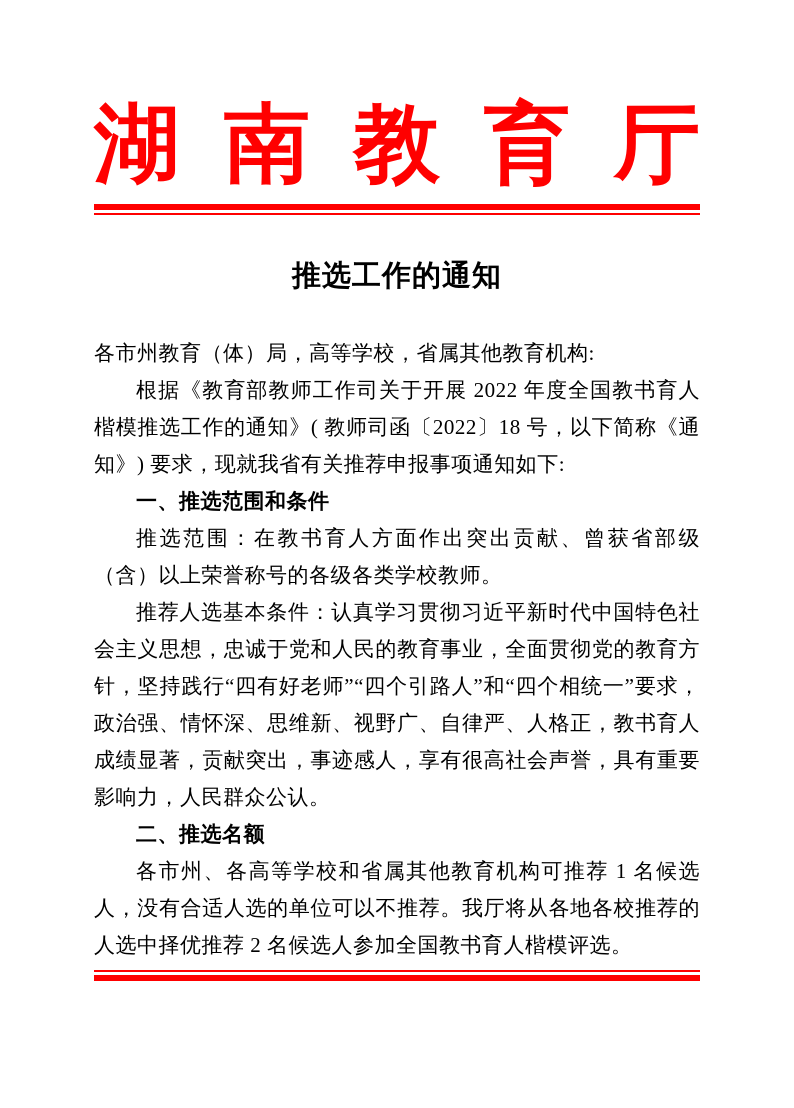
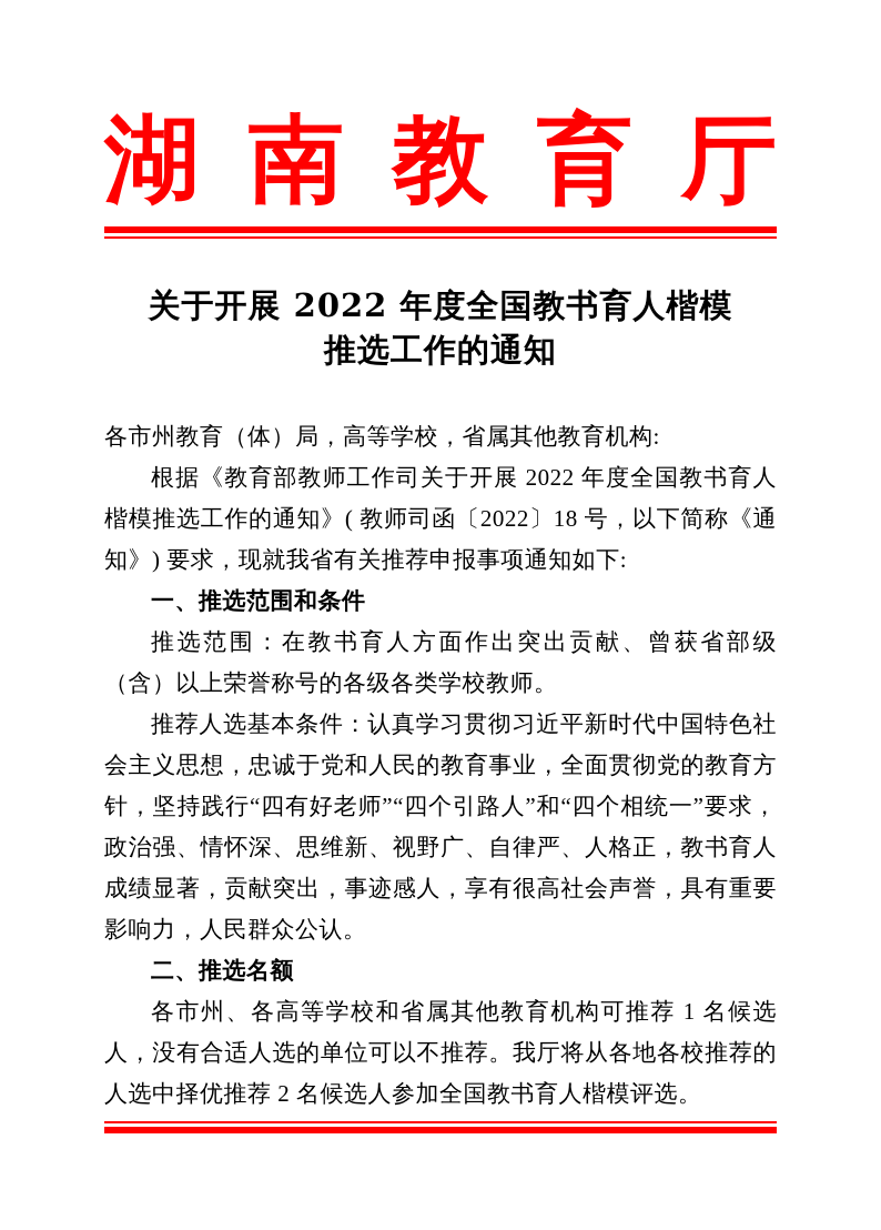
  湖
  南
  教
  育
  厅
+ 关于开展 2022 年度全国教书育人楷模
  推选工作的通知
  各市州教育（体）局，高等学校，省属其他教育机构:
  根据《教育部教师工作司关于开展 2022 年度全国教书育人楷模推选工作的通知》( 教师司函〔2022〕18 号，以下简称《通知》) 要求，现就我省有关推荐申报事项通知如下:
  一、推选范围和条件
  推选范围：在教书育人方面作出突出贡献、曾获省部级（含）以上荣誉称号的各级各类学校教师。
  推荐人选基本条件：认真学习贯彻习近平新时代中国特色社会主义思想，忠诚于党和人民的教育事业，全面贯彻党的教育方针，坚持践行“四有好老师”“四个引路人”和“四个相统一”要求，政治强、情怀深、思维新、视野广、自律严、人格正，教书育人成绩显著，贡献突出，事迹感人，享有很高社会声誉，具有重要影响力，人民群众公认。
  二、推选名额
  各市州、各高等学校和省属其他教育机构可推荐 1 名候选人，没有合适人选的单位可以不推荐。我厅将从各地各校推荐的人选中择优推荐 2 名候选人参加全国教书育人楷模评选。
